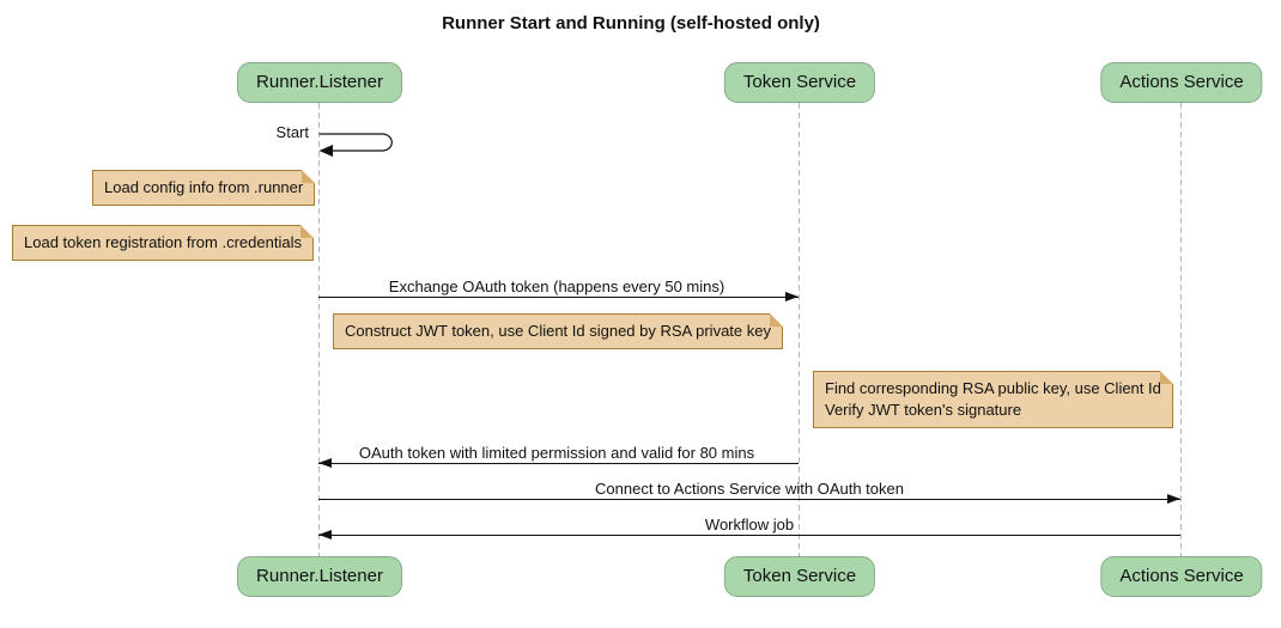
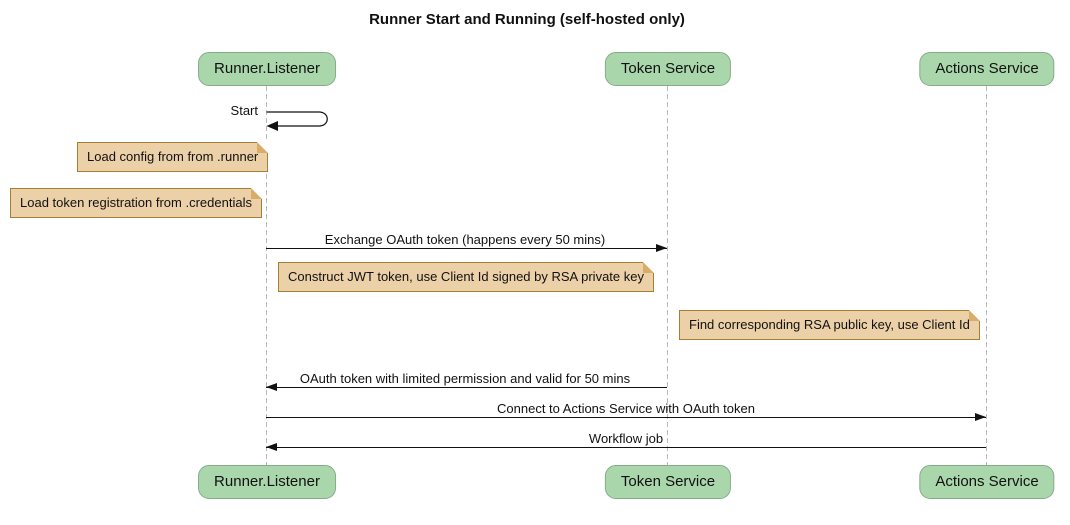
  Runner Start and Running (self-hosted only)
  Runner.Listener
  Token Service
  Actions Service
  Start
- Load config info from .runner
+ Load config from from .runner
  Load token registration from .credentials
  Construct JWT token, use Client Id signed by RSA private key
  Find corresponding RSA public key, use Client Id
- Verify JWT token's signature
  Exchange OAuth token (happens every 50 mins)
- OAuth token with limited permission and valid for 80 mins
+ OAuth token with limited permission and valid for 50 mins
  Connect to Actions Service with OAuth token
  Workflow job
  Runner.Listener
  Token Service
  Actions Service
